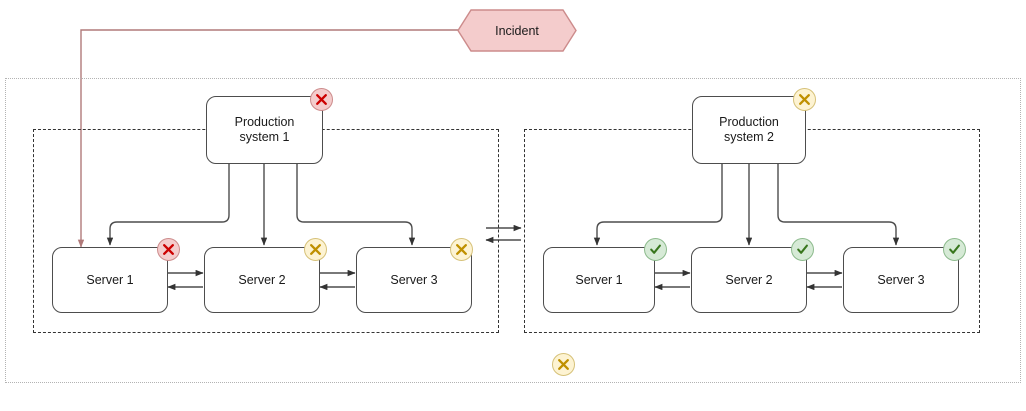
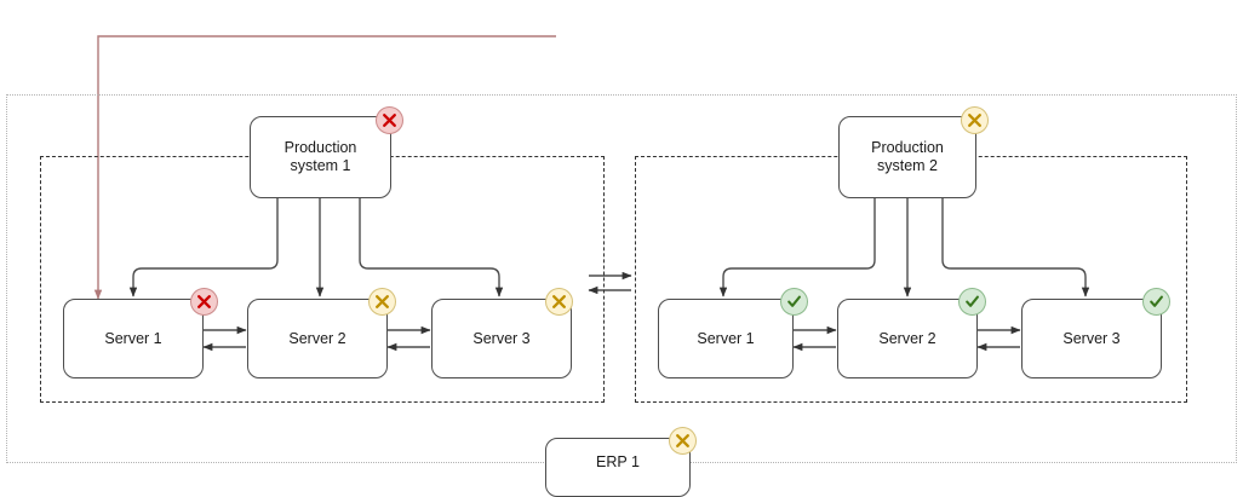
- Incident
  Production
  system 1
  Server 1
  Server 2
  Server 3
  Production
  system 2
  Server 1
  Server 2
  Server 3
+ ERP 1
